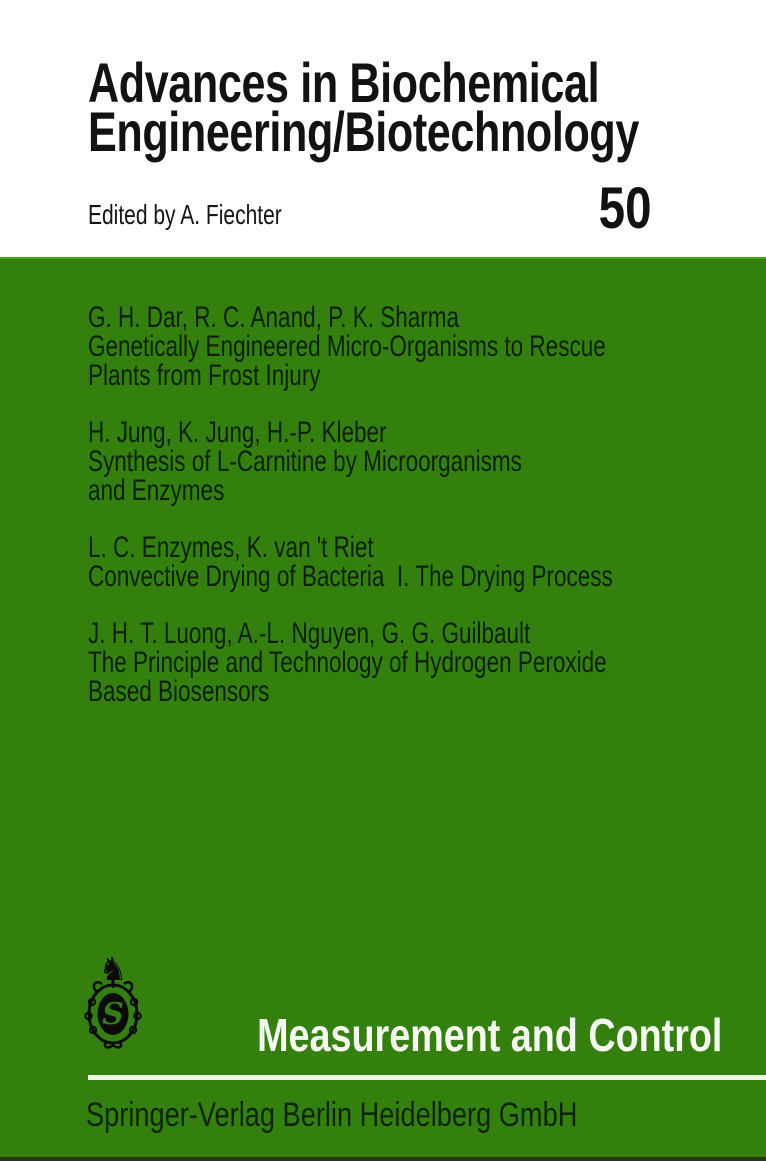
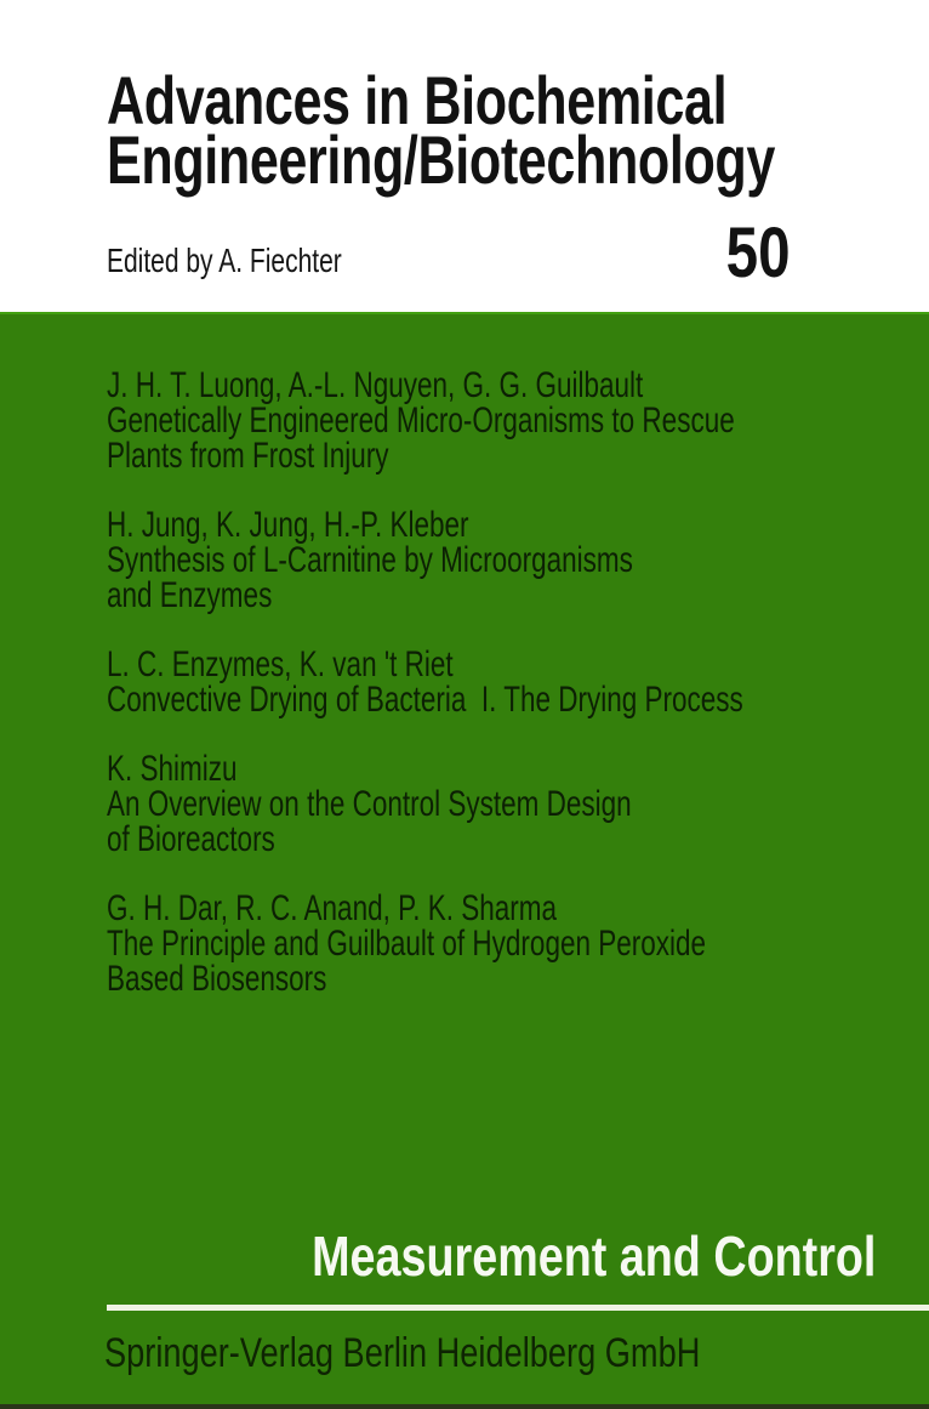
  Advances in Biochemical
  Engineering/Biotechnology
  Edited by A. Fiechter
  50
- G. H. Dar, R. C. Anand, P. K. Sharma
+ J. H. T. Luong, A.-L. Nguyen, G. G. Guilbault
  Genetically Engineered Micro-Organisms to Rescue
  Plants from Frost Injury
  H. Jung, K. Jung, H.-P. Kleber
  Synthesis of L-Carnitine by Microorganisms
  and Enzymes
  L. C. Enzymes, K. van 't Riet
  Convective Drying of Bacteria I. The Drying Process
+ K. Shimizu
+ An Overview on the Control System Design
+ of Bioreactors
- J. H. T. Luong, A.-L. Nguyen, G. G. Guilbault
+ G. H. Dar, R. C. Anand, P. K. Sharma
- The Principle and Technology of Hydrogen Peroxide
+ The Principle and Guilbault of Hydrogen Peroxide
  Based Biosensors
- ♞
- S
  Measurement and Control
  Springer-Verlag Berlin Heidelberg GmbH
